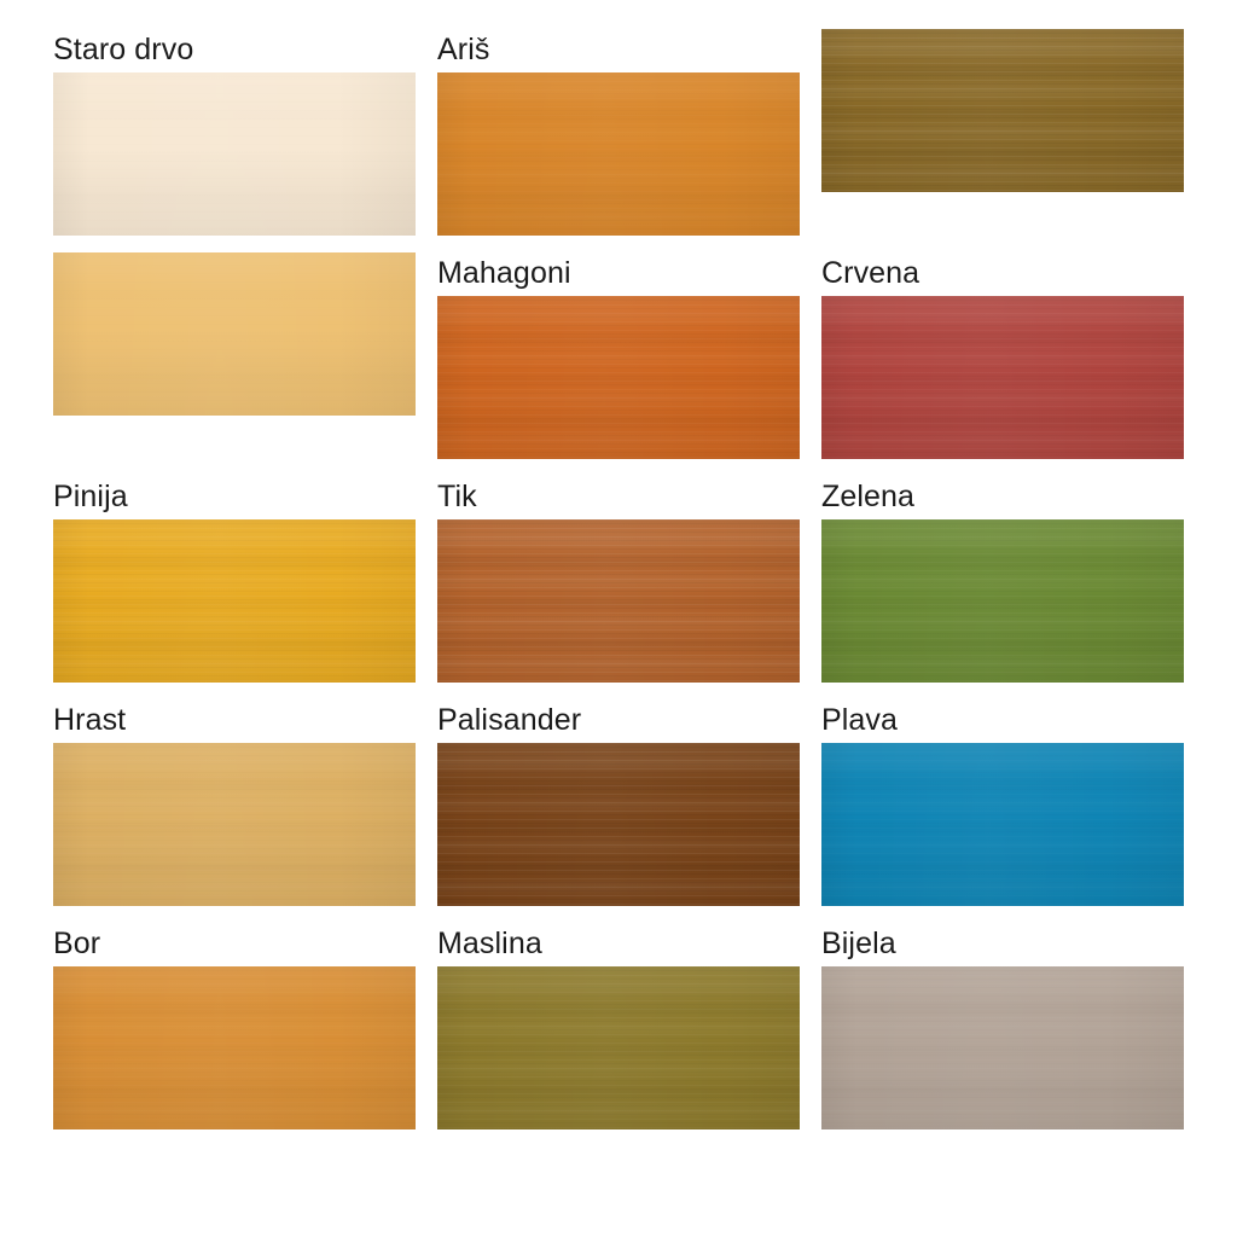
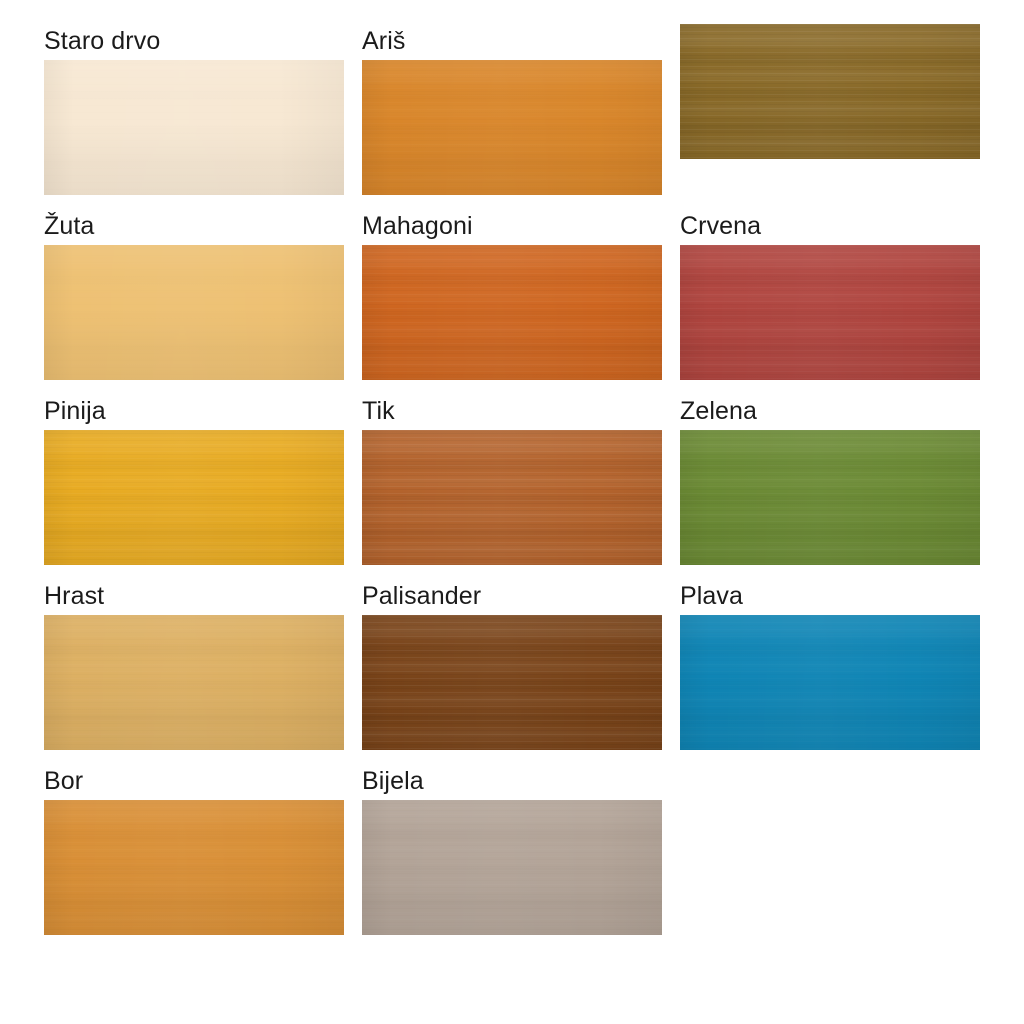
  Staro drvo
  Ariš
+ Žuta
  Mahagoni
  Crvena
  Pinija
  Tik
  Zelena
  Hrast
  Palisander
  Plava
  Bor
- Maslina
  Bijela
